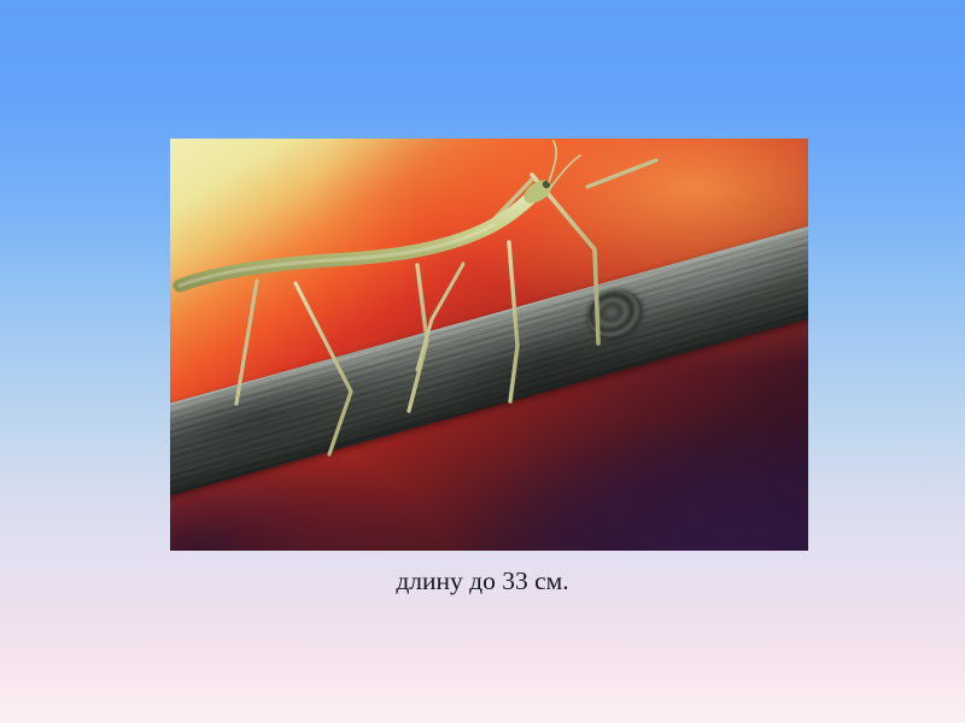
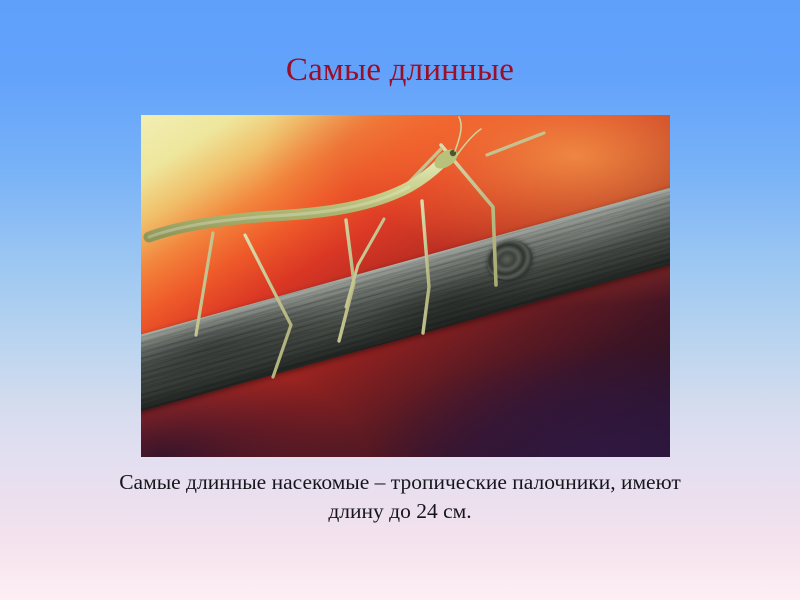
+ Самые длинные
+ Самые длинные насекомые – тропические палочники, имеют
- длину до 33 см.
+ длину до 24 см.
